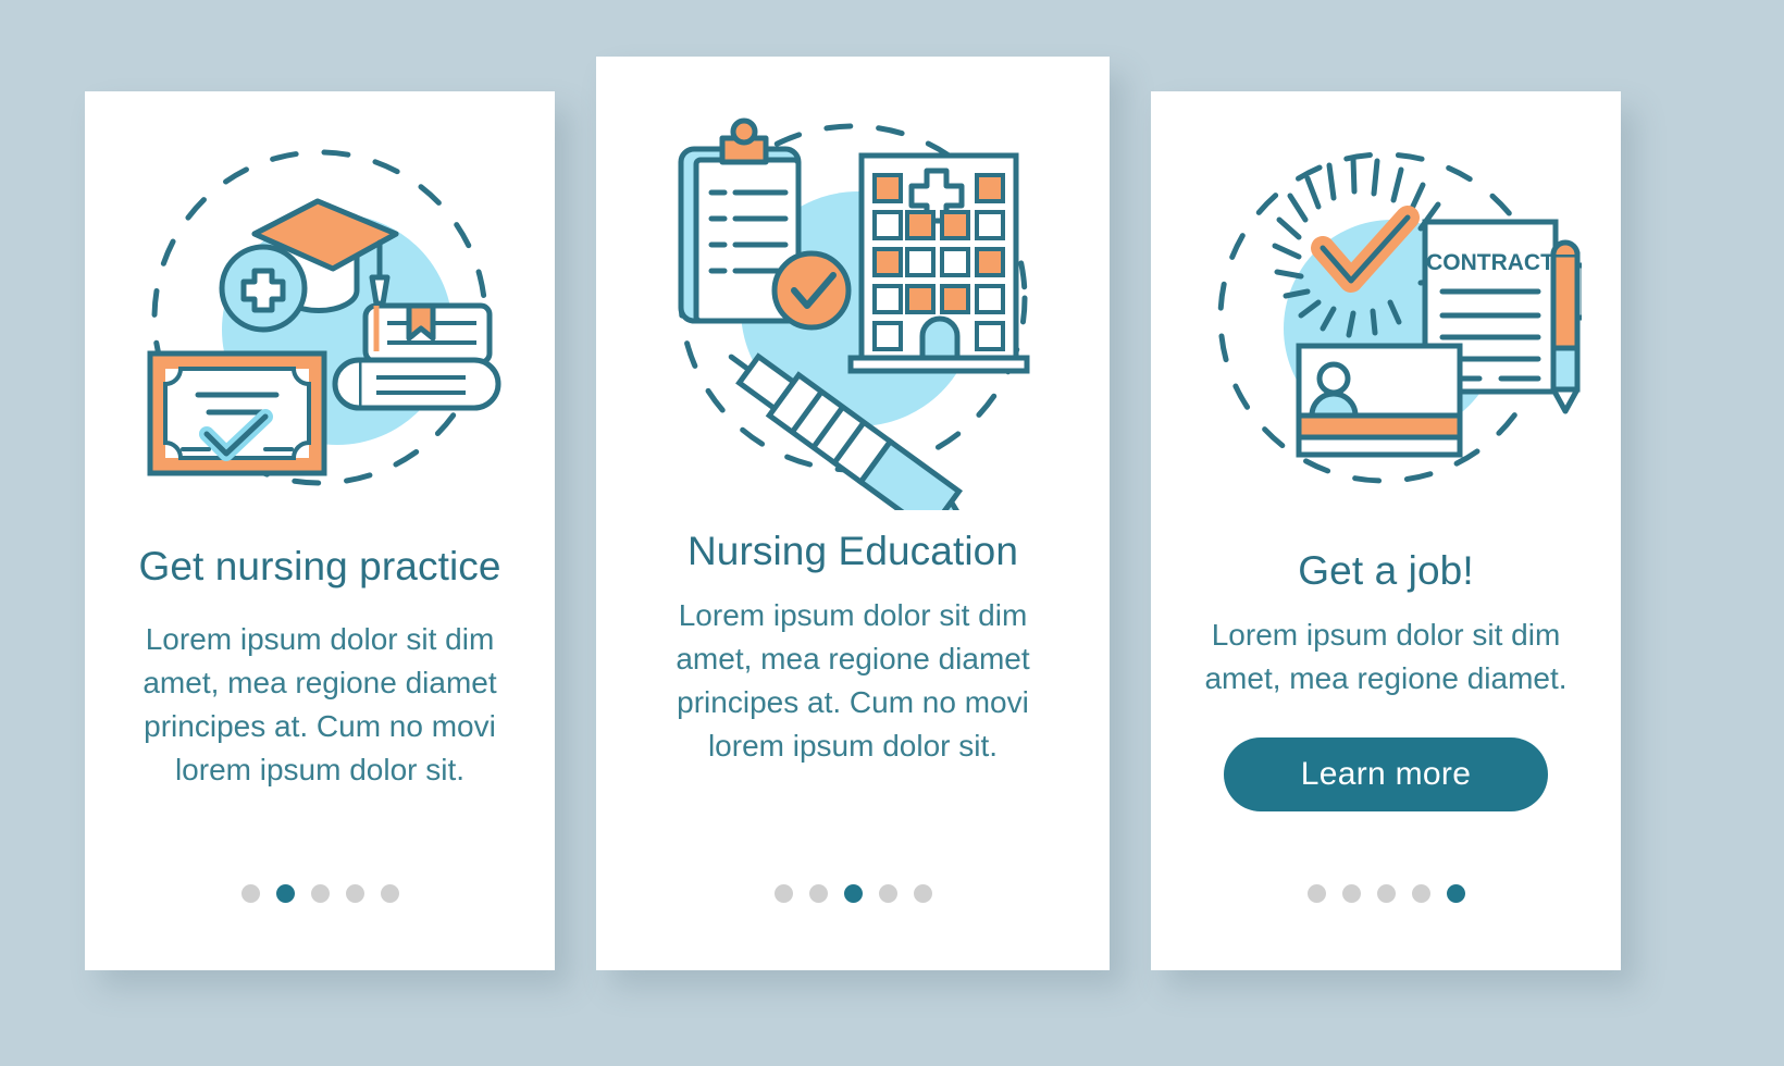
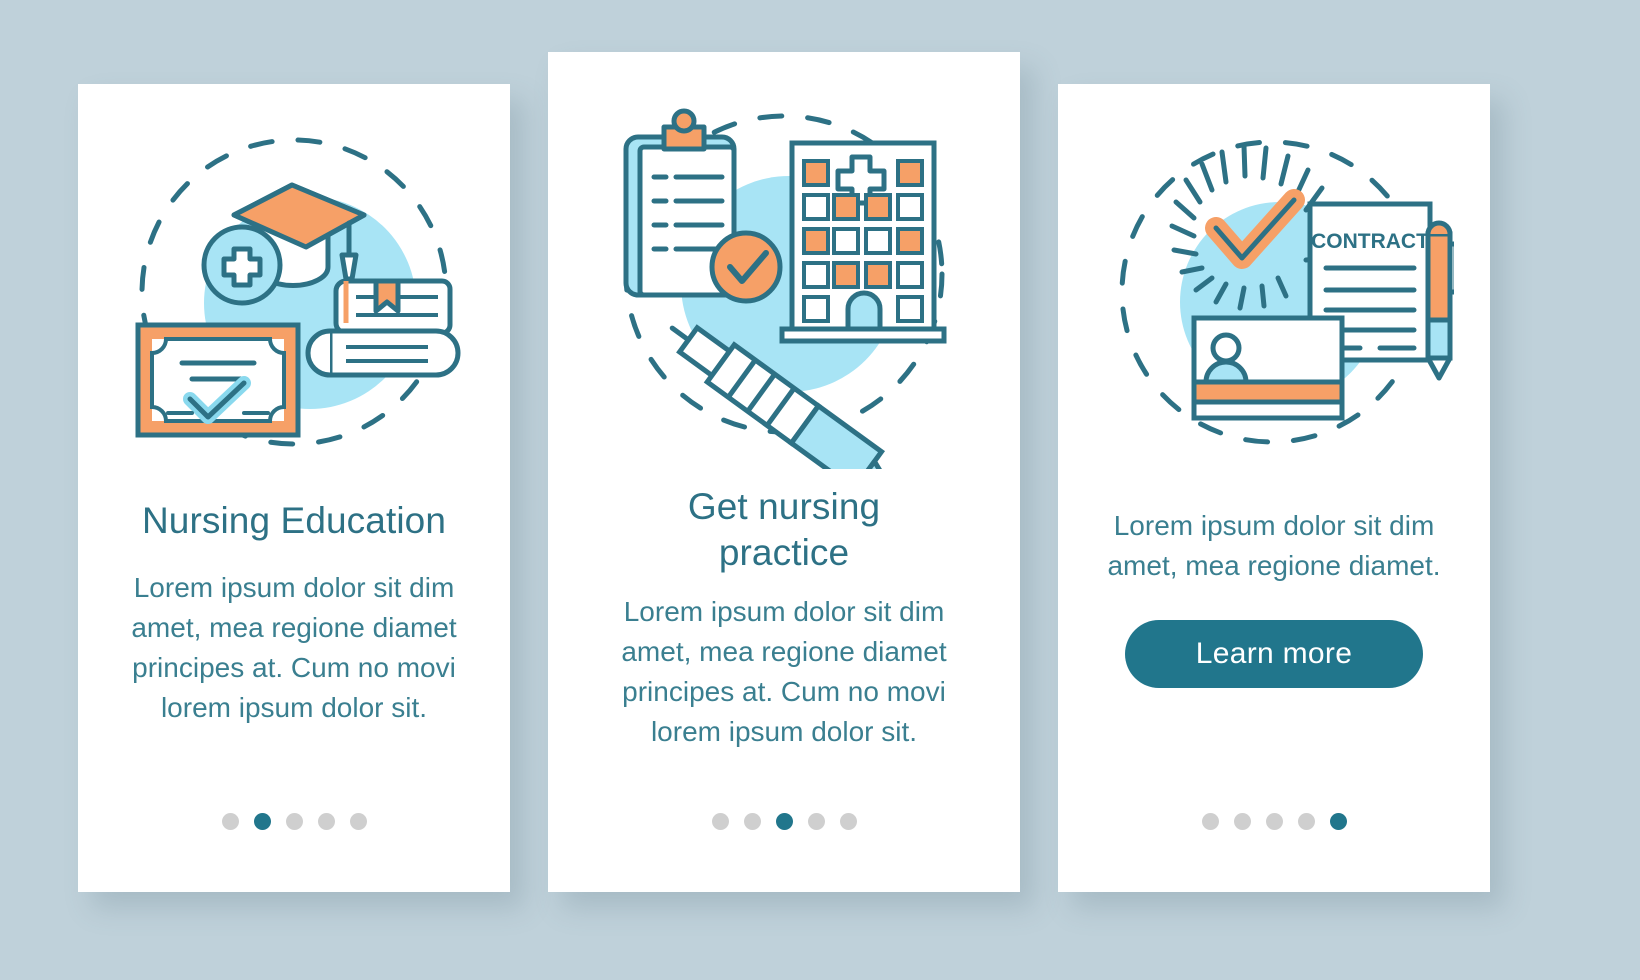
- Get nursing practice
+ Nursing Education
  Lorem ipsum dolor sit dim amet, mea regione diamet principes at. Cum no movi lorem ipsum dolor sit.
- Nursing Education
+ Get nursing practice
  Lorem ipsum dolor sit dim amet, mea regione diamet principes at. Cum no movi lorem ipsum dolor sit.
  CONTRACT
- Get a job!
  Lorem ipsum dolor sit dim amet, mea regione diamet.
  Learn more
